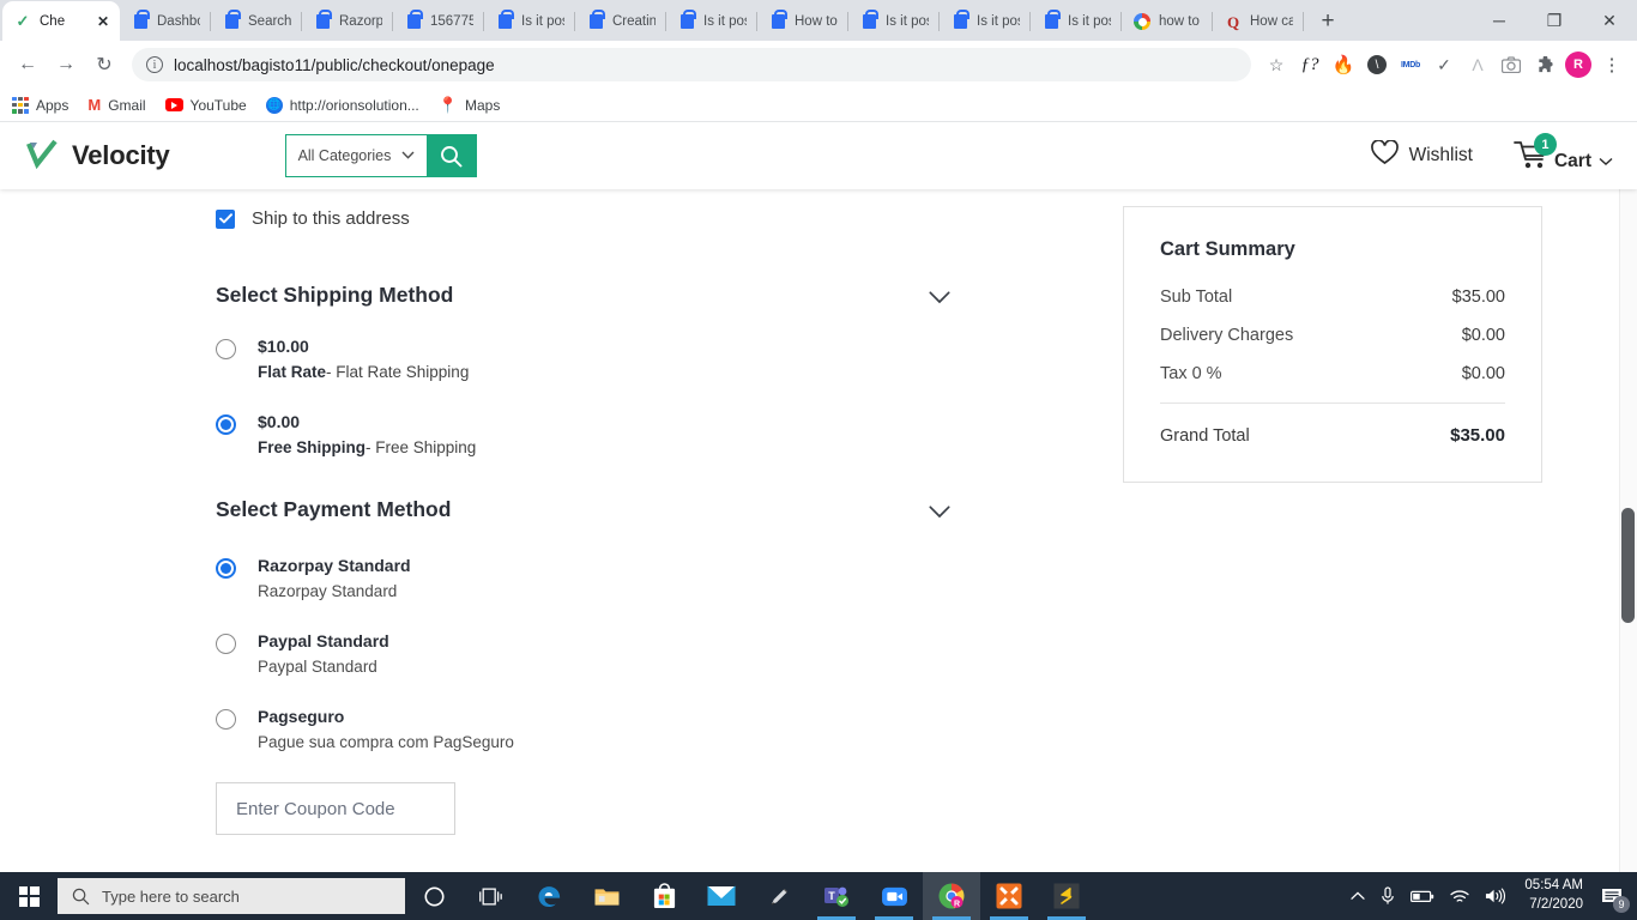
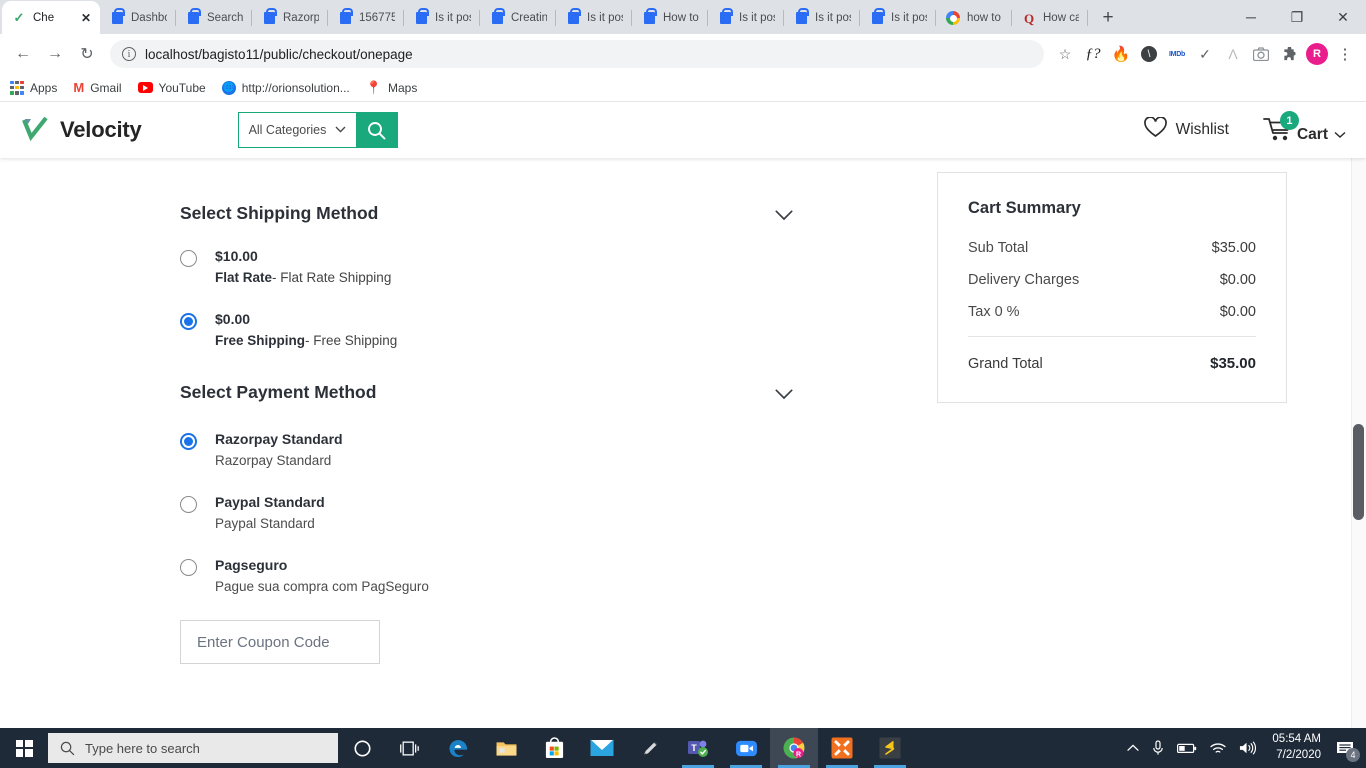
  ✓
  Che
  ✕
  Dashb
  Search
  Razorp
  156775
  Is it po
  Creatin
  Is it po
  How to
  Is it po
  Is it po
  Is it po
  how to
  Q
  How ca
  +
  ─
  ❐
  ✕
  ←
  →
  ↻
  i
  localhost/bagisto11/public/checkout/onepage
  ☆
  ƒ?
  🔥
  \
  ✓
  Λ
  R
  ⋮
  Apps
  M
  Gmail
  YouTube
  🌐
  http://orionsolution...
  📍
  Maps
  Velocity
  All Categories
  Wishlist
  1
  Cart
- Ship to this address
  Select Shipping Method
  $10.00
  Flat Rate- Flat Rate Shipping
  $0.00
  Free Shipping- Free Shipping
  Select Payment Method
  Razorpay Standard
  Razorpay Standard
  Paypal Standard
  Paypal Standard
  Pagseguro
  Pague sua compra com PagSeguro
  Enter Coupon Code
  Cart Summary
  Sub Total
  $35.00
  Delivery Charges
  $0.00
  Tax 0 %
  $0.00
  Grand Total
  $35.00
  Type here to search
  T
  05:54 AM
  7/2/2020
- 9
+ 4
